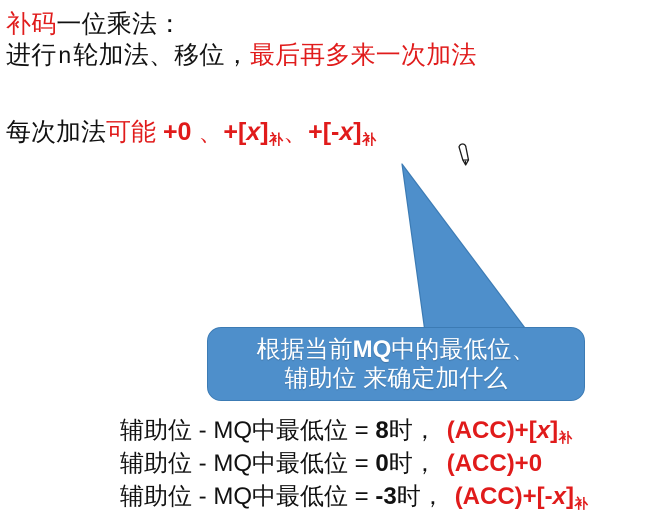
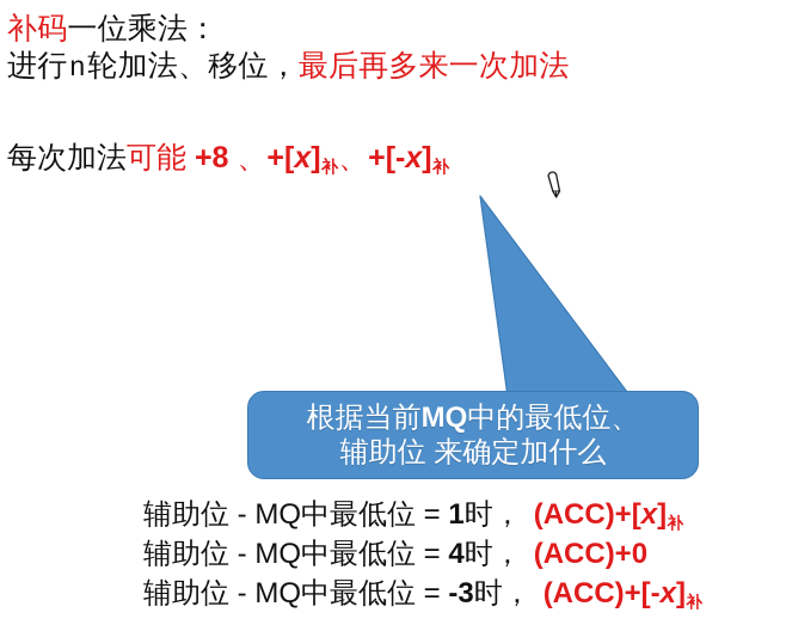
  补码一位乘法：
  进行n轮加法、移位，最后再多来一次加法
- 每次加法可能 +0 、+[x]补、+[-x]补
+ 每次加法可能 +8 、+[x]补、+[-x]补
  根据当前MQ中的最低位、
  辅助位 来确定加什么
- 辅助位 - MQ中最低位 = 8时， (ACC)+[x]补
+ 辅助位 - MQ中最低位 = 1时， (ACC)+[x]补
- 辅助位 - MQ中最低位 = 0时， (ACC)+0
+ 辅助位 - MQ中最低位 = 4时， (ACC)+0
  辅助位 - MQ中最低位 = -3时， (ACC)+[-x]补
